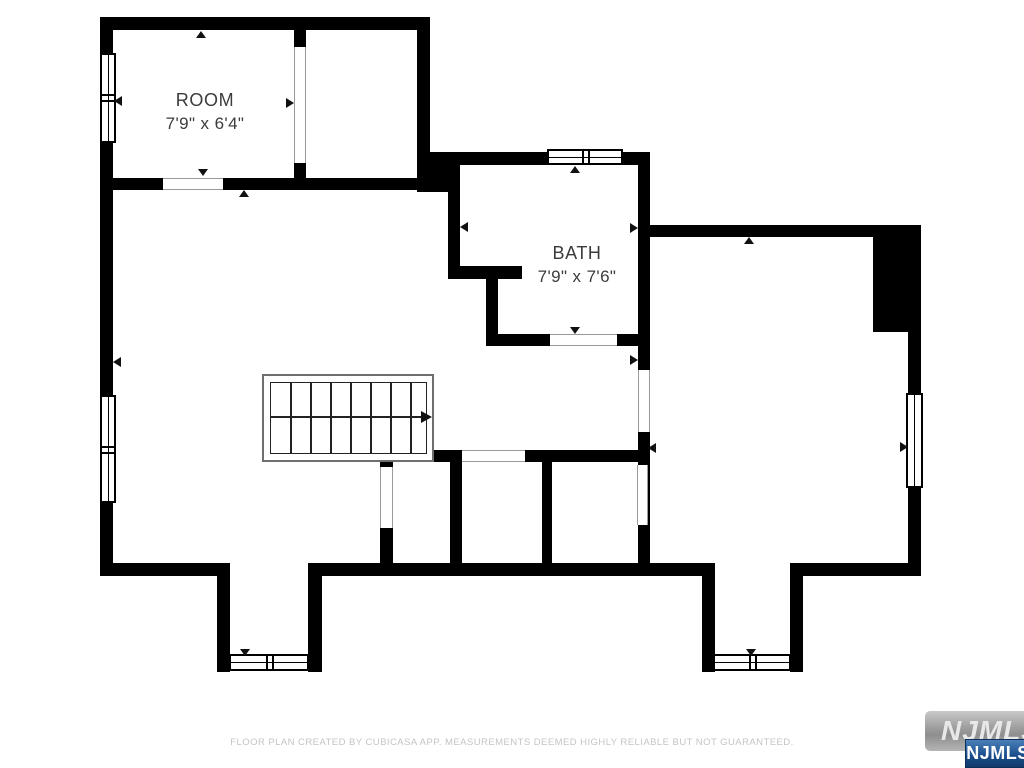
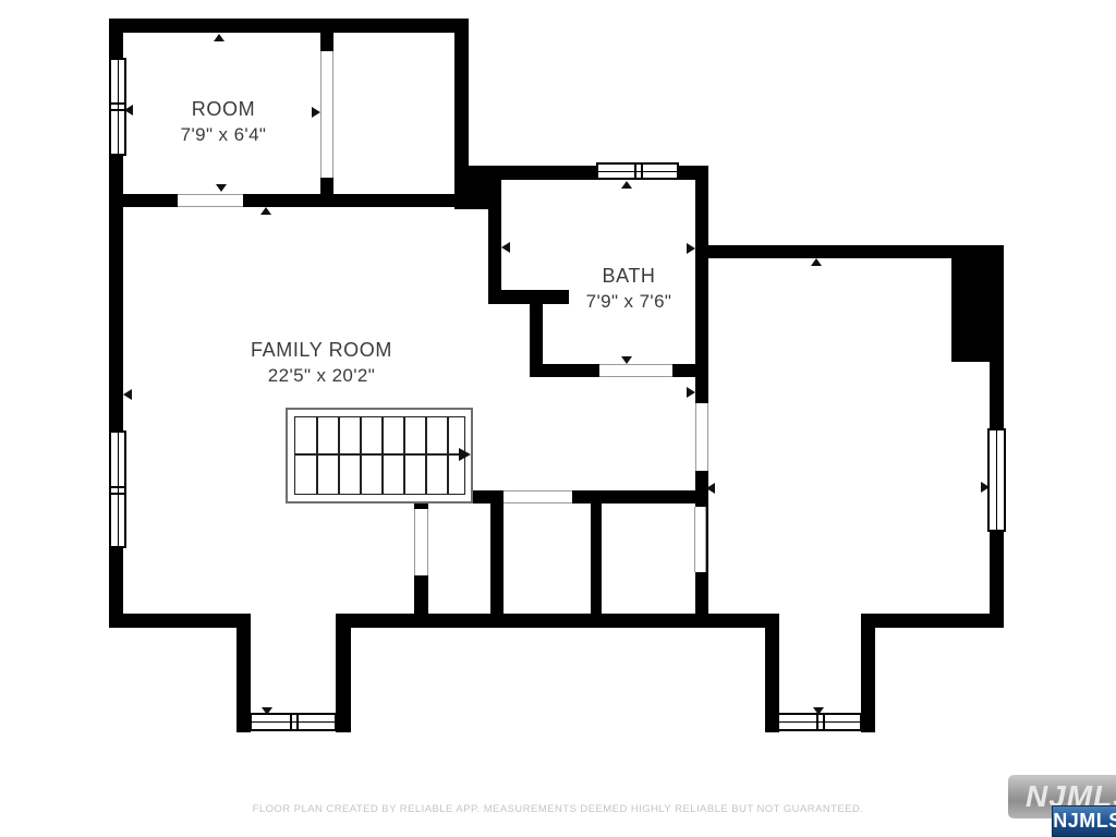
  ROOM
  7'9" x 6'4"
  BATH
  7'9" x 7'6"
+ FAMILY ROOM
+ 22'5" x 20'2"
- FLOOR PLAN CREATED BY CUBICASA APP. MEASUREMENTS DEEMED HIGHLY RELIABLE BUT NOT GUARANTEED.
+ FLOOR PLAN CREATED BY RELIABLE APP. MEASUREMENTS DEEMED HIGHLY RELIABLE BUT NOT GUARANTEED.
  NJML
  NJMLS
